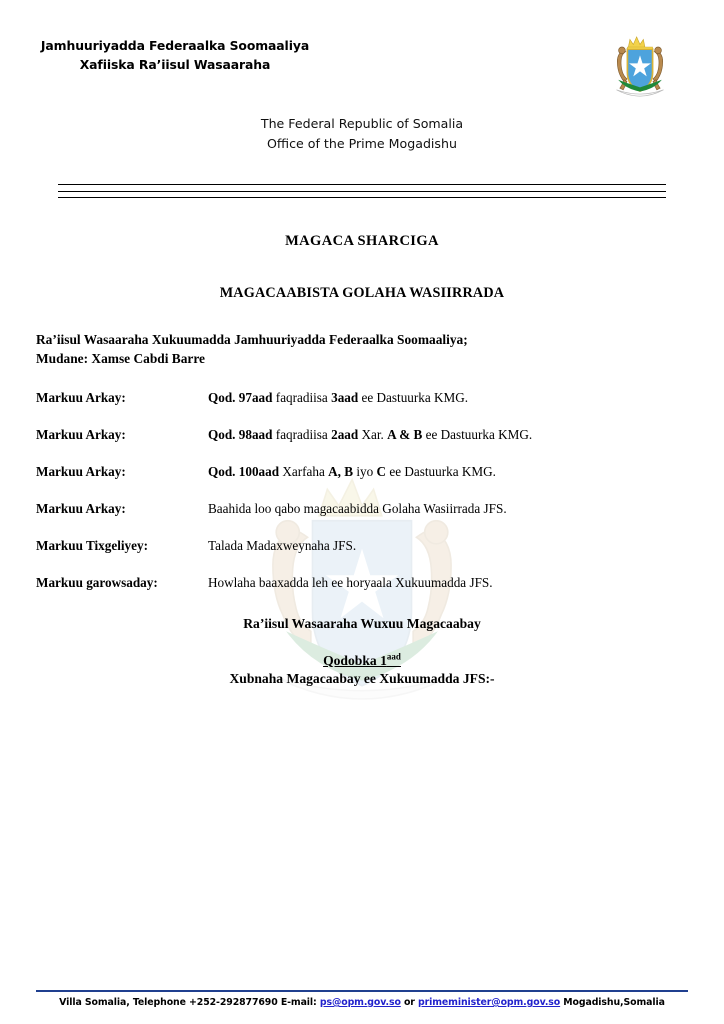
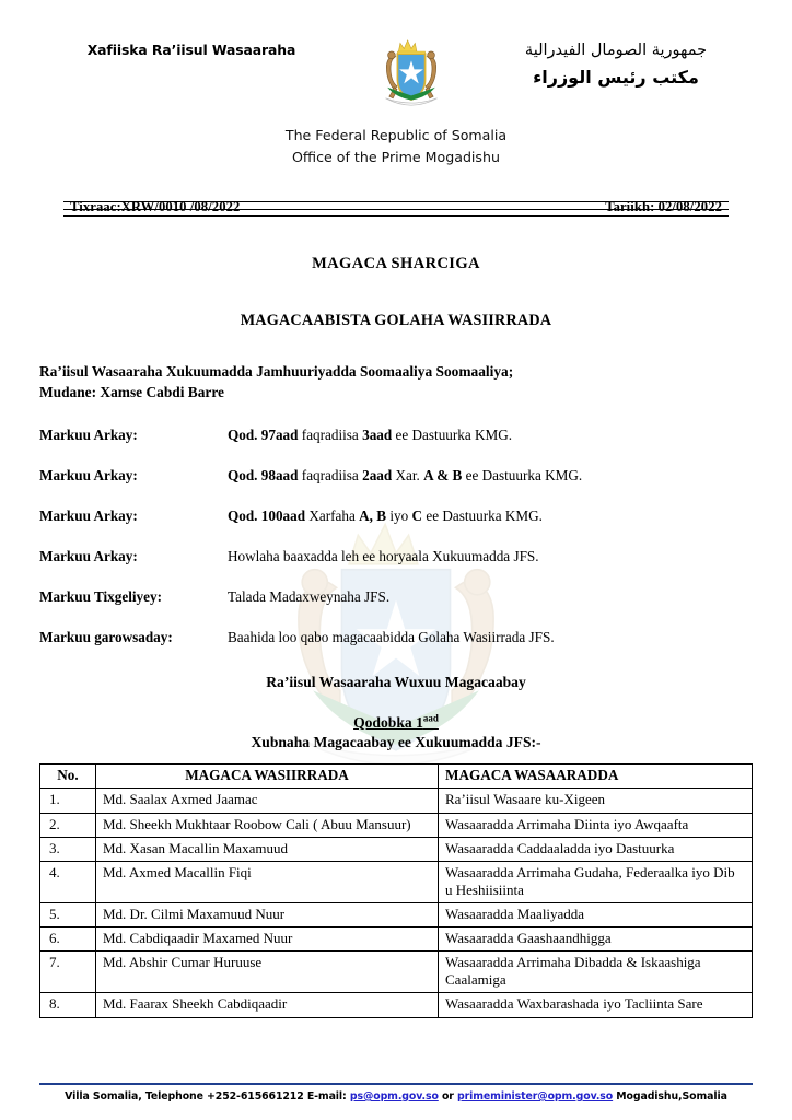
- Jamhuuriyadda Federaalka Soomaaliya
  Xafiiska Ra’iisul Wasaaraha
+ جمهورية الصومال الفيدرالية
+ مكتب رئيس الوزراء
  The Federal Republic of Somalia
  Office of the Prime Mogadishu
+ Tixraac:XRW/0010 /08/2022
+ Tariikh: 02/08/2022
  MAGACA SHARCIGA
  MAGACAABISTA GOLAHA WASIIRRADA
- Ra’iisul Wasaaraha Xukuumadda Jamhuuriyadda Federaalka Soomaaliya;
+ Ra’iisul Wasaaraha Xukuumadda Jamhuuriyadda Soomaaliya Soomaaliya;
  Mudane: Xamse Cabdi Barre
  Markuu Arkay:
  Qod. 97aad faqradiisa 3aad ee Dastuurka KMG.
  Markuu Arkay:
  Qod. 98aad faqradiisa 2aad Xar. A & B ee Dastuurka KMG.
  Markuu Arkay:
  Qod. 100aad Xarfaha A, B iyo C ee Dastuurka KMG.
  Markuu Arkay:
- Baahida loo qabo magacaabidda Golaha Wasiirrada JFS.
+ Howlaha baaxadda leh ee horyaala Xukuumadda JFS.
  Markuu Tixgeliyey:
  Talada Madaxweynaha JFS.
  Markuu garowsaday:
- Howlaha baaxadda leh ee horyaala Xukuumadda JFS.
+ Baahida loo qabo magacaabidda Golaha Wasiirrada JFS.
  Ra’iisul Wasaaraha Wuxuu Magacaabay
  Qodobka 1aad
  Xubnaha Magacaabay ee Xukuumadda JFS:-
+ No.	MAGACA WASIIRRADA	MAGACA WASAARADDA
+ 1.	Md. Saalax Axmed Jaamac	Ra’iisul Wasaare ku-Xigeen
+ 2.	Md. Sheekh Mukhtaar Roobow Cali ( Abuu Mansuur)	Wasaaradda Arrimaha Diinta iyo Awqaafta
+ 3.	Md. Xasan Macallin Maxamuud	Wasaaradda Caddaaladda iyo Dastuurka
+ 4.	Md. Axmed Macallin Fiqi	Wasaaradda Arrimaha Gudaha, Federaalka iyo Dib u Heshiisiinta
+ 5.	Md. Dr. Cilmi Maxamuud Nuur	Wasaaradda Maaliyadda
+ 6.	Md. Cabdiqaadir Maxamed Nuur	Wasaaradda Gaashaandhigga
+ 7.	Md. Abshir Cumar Huruuse	Wasaaradda Arrimaha Dibadda & Iskaashiga Caalamiga
+ 8.	Md. Faarax Sheekh Cabdiqaadir	Wasaaradda Waxbarashada iyo Tacliinta Sare
- Villa Somalia, Telephone +252-292877690 E-mail: ps@opm.gov.so or primeminister@opm.gov.so Mogadishu,Somalia
+ Villa Somalia, Telephone +252-615661212 E-mail: ps@opm.gov.so or primeminister@opm.gov.so Mogadishu,Somalia
